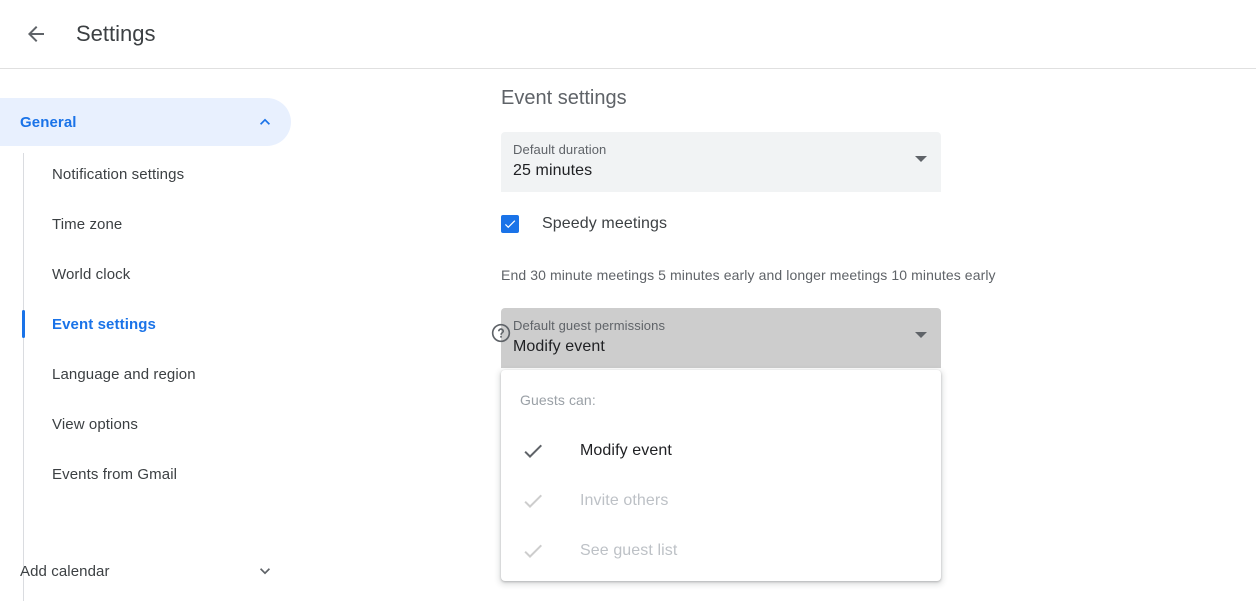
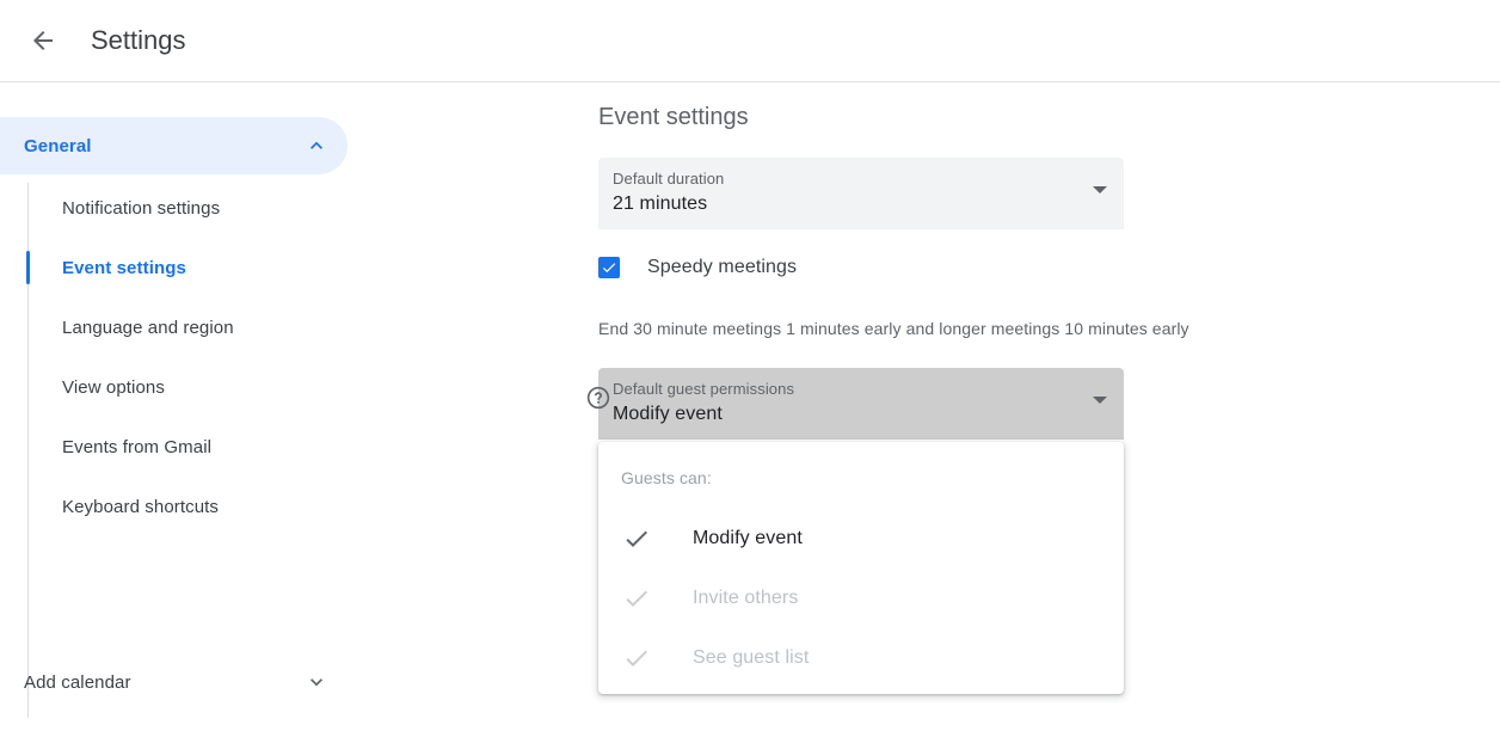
  Settings
  General
  Notification settings
- Time zone
- World clock
  Event settings
  Language and region
  View options
  Events from Gmail
+ Keyboard shortcuts
  Add calendar
  Event settings
  Default duration
- 25 minutes
+ 21 minutes
  Speedy meetings
- End 30 minute meetings 5 minutes early and longer meetings 10 minutes early
+ End 30 minute meetings 1 minutes early and longer meetings 10 minutes early
  Default guest permissions
  Modify event
  Guests can:
  Modify event
  Invite others
  See guest list
